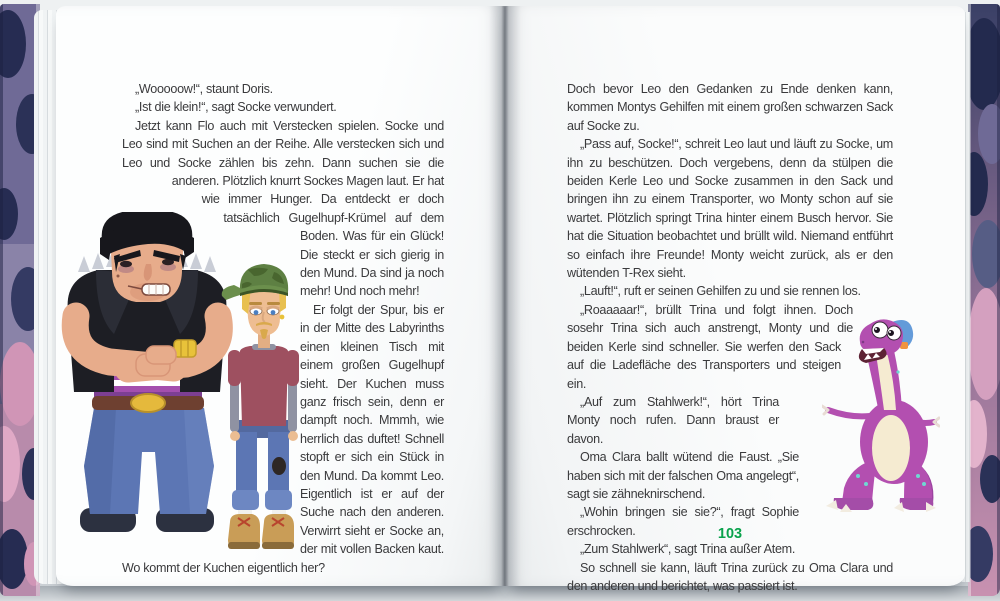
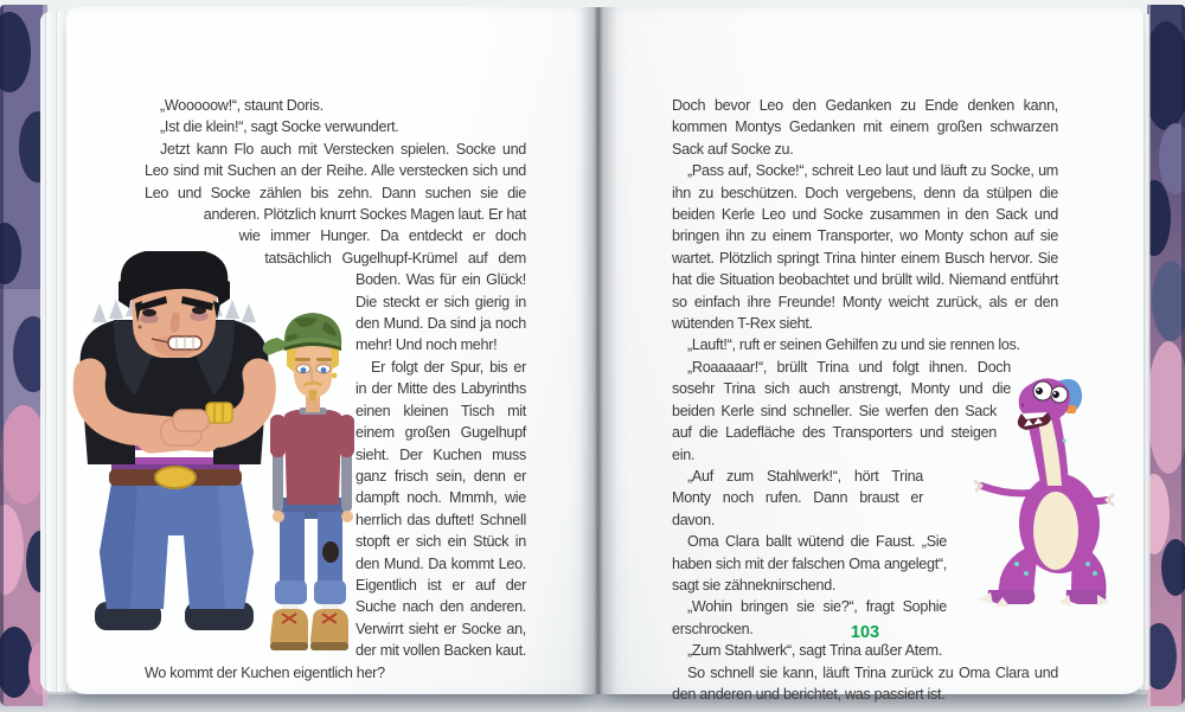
  „Wooooow!“, staunt Doris.
  „Ist die klein!“, sagt Socke verwundert.
  Jetzt kann Flo auch mit Verstecken spielen. Socke und Leo sind mit Suchen an der Reihe. Alle verstecken sich und Leo und Socke zählen bis zehn. Dann suchen sie die anderen. Plötzlich knurrt Sockes Magen laut. Er hat wie immer Hunger. Da entdeckt er doch tatsächlich Gugelhupf-Krümel auf dem Boden. Was für ein Glück! Die steckt er sich gierig in den Mund. Da sind ja noch mehr! Und noch mehr!
  Er folgt der Spur, bis er in der Mitte des Labyrinths einen kleinen Tisch mit einem großen Gugelhupf sieht. Der Kuchen muss ganz frisch sein, denn er dampft noch. Mmmh, wie herrlich das duftet! Schnell stopft er sich ein Stück in den Mund. Da kommt Leo. Eigentlich ist er auf der Suche nach den anderen. Verwirrt sieht er Socke an, der mit vollen Backen kaut. Wo kommt der Kuchen eigentlich her?
- Doch bevor Leo den Gedanken zu Ende denken kann, kommen Montys Gehilfen mit einem großen schwarzen Sack auf Socke zu.
+ Doch bevor Leo den Gedanken zu Ende denken kann, kommen Montys Gedanken mit einem großen schwarzen Sack auf Socke zu.
  „Pass auf, Socke!“, schreit Leo laut und läuft zu Socke, um ihn zu beschützen. Doch vergebens, denn da stülpen die beiden Kerle Leo und Socke zusammen in den Sack und bringen ihn zu einem Transporter, wo Monty schon auf sie wartet. Plötzlich springt Trina hinter einem Busch hervor. Sie hat die Situation beobachtet und brüllt wild. Niemand entführt so einfach ihre Freunde! Monty weicht zurück, als er den wütenden T-Rex sieht.
  „Lauft!“, ruft er seinen Gehilfen zu und sie rennen los.
  „Roaaaaar!“, brüllt Trina und folgt ihnen. Doch sosehr Trina sich auch anstrengt, Monty und die beiden Kerle sind schneller. Sie werfen den Sack auf die Ladefläche des Transporters und steigen ein.
  „Auf zum Stahlwerk!“, hört Trina Monty noch rufen. Dann braust er davon.
  Oma Clara ballt wütend die Faust. „Sie haben sich mit der falschen Oma angelegt“, sagt sie zähneknirschend.
  „Wohin bringen sie sie?“, fragt Sophie erschrocken.
  „Zum Stahlwerk“, sagt Trina außer Atem.
  So schnell sie kann, läuft Trina zurück zu Oma Clara und den anderen und berichtet, was passiert ist.
  103
